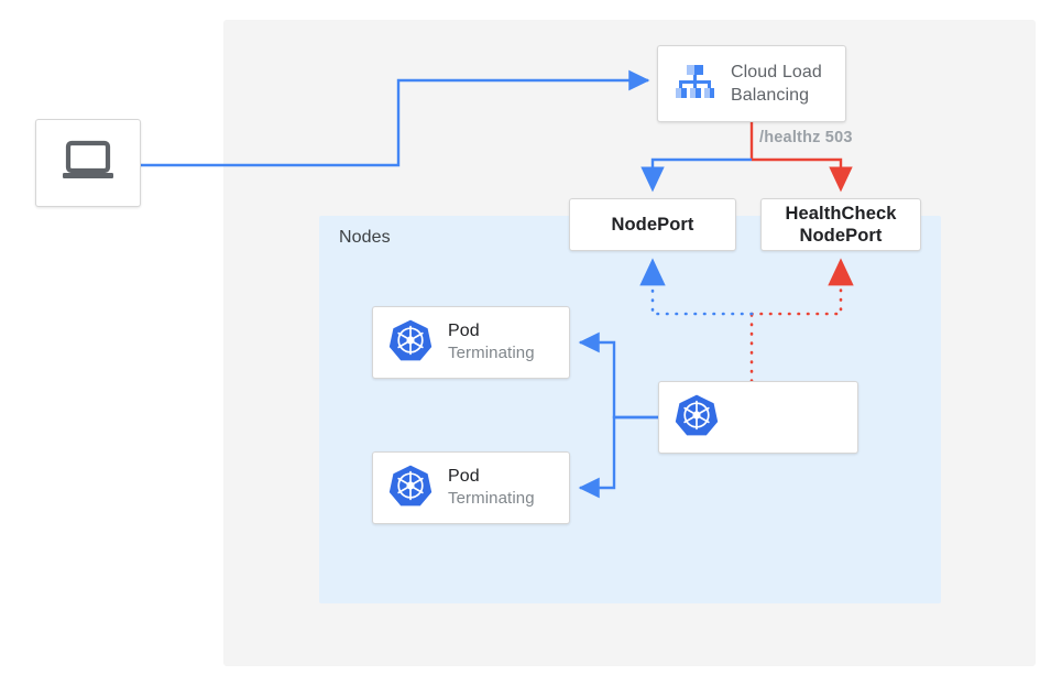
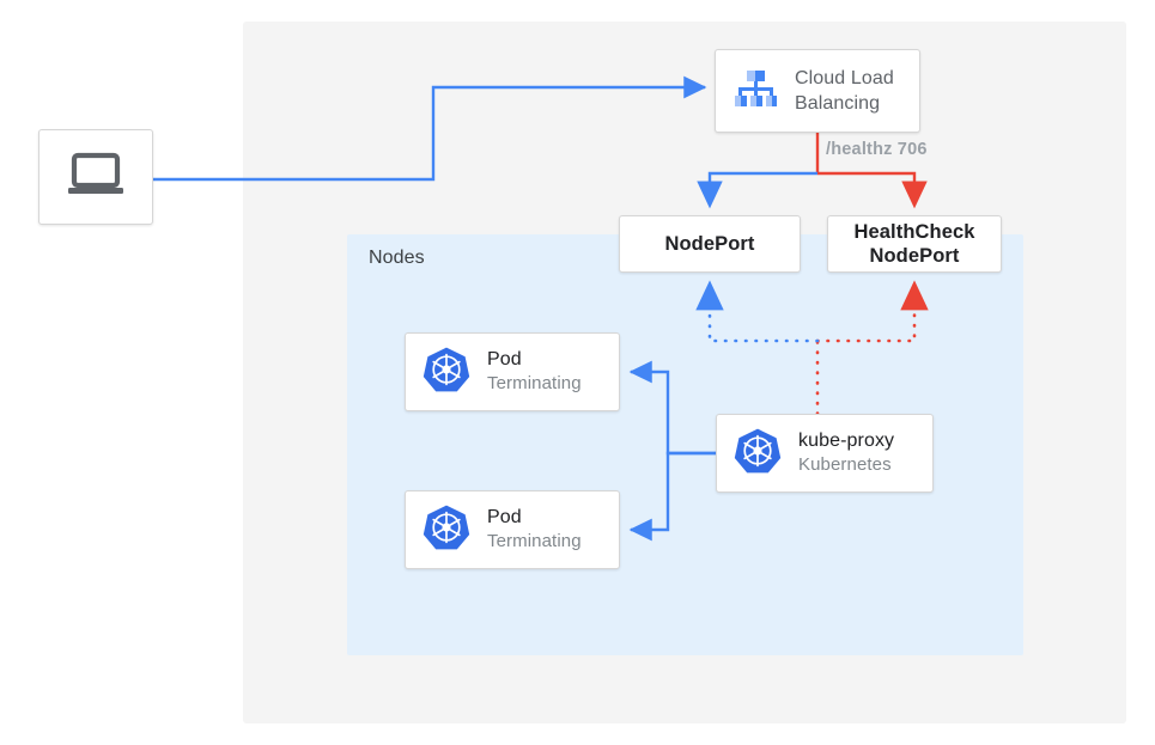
  Nodes
  Cloud Load
  Balancing
- /healthz 503
+ /healthz 706
  NodePort
  HealthCheck
  NodePort
  Pod
  Terminating
  Pod
  Terminating
+ kube-proxy
+ Kubernetes
